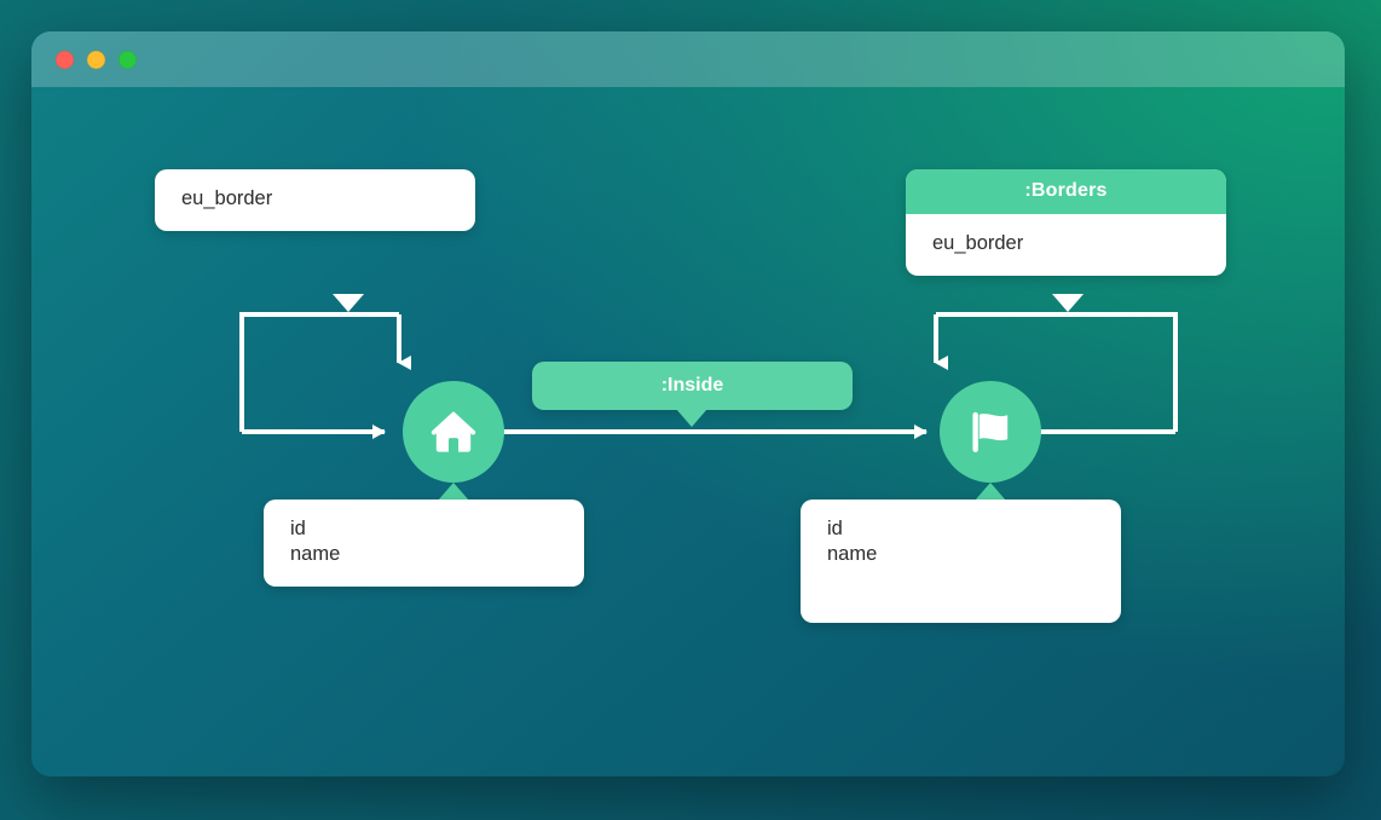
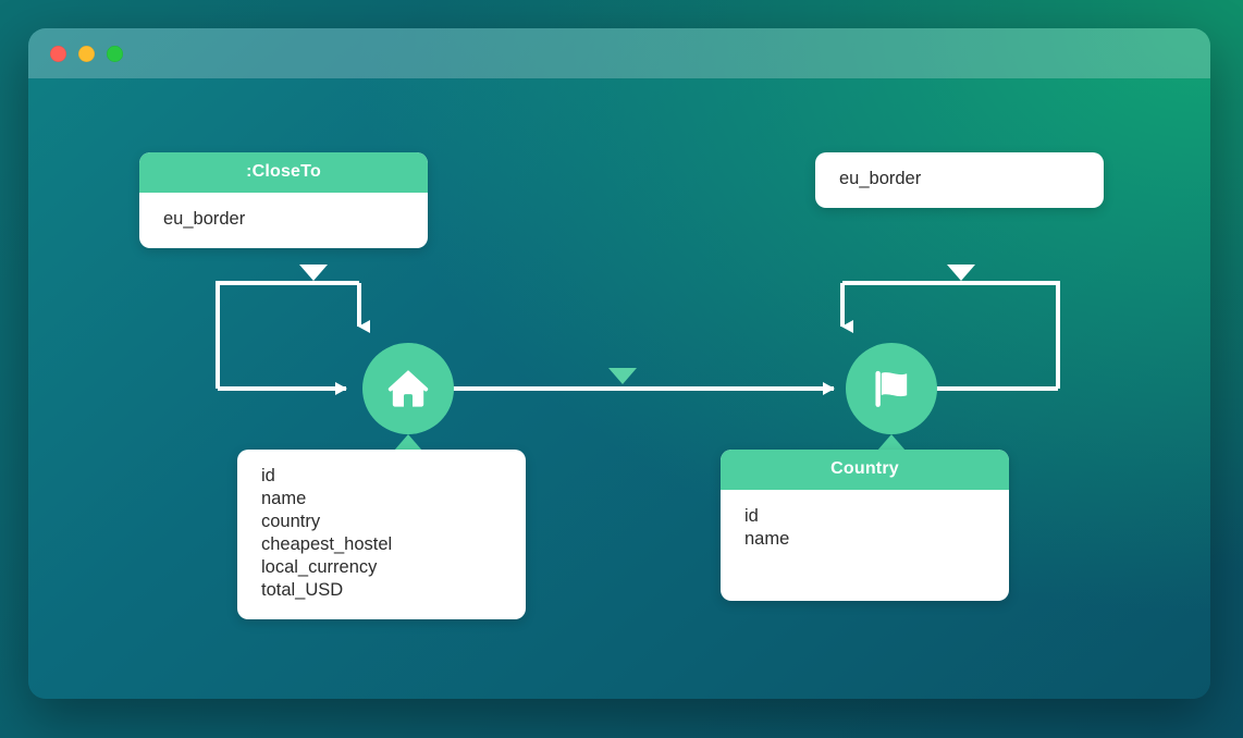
+ :CloseTo
  eu_border
- :Borders
  eu_border
- :Inside
  id
  name
+ country
+ cheapest_hostel
+ local_currency
+ total_USD
+ Country
  id
  name
